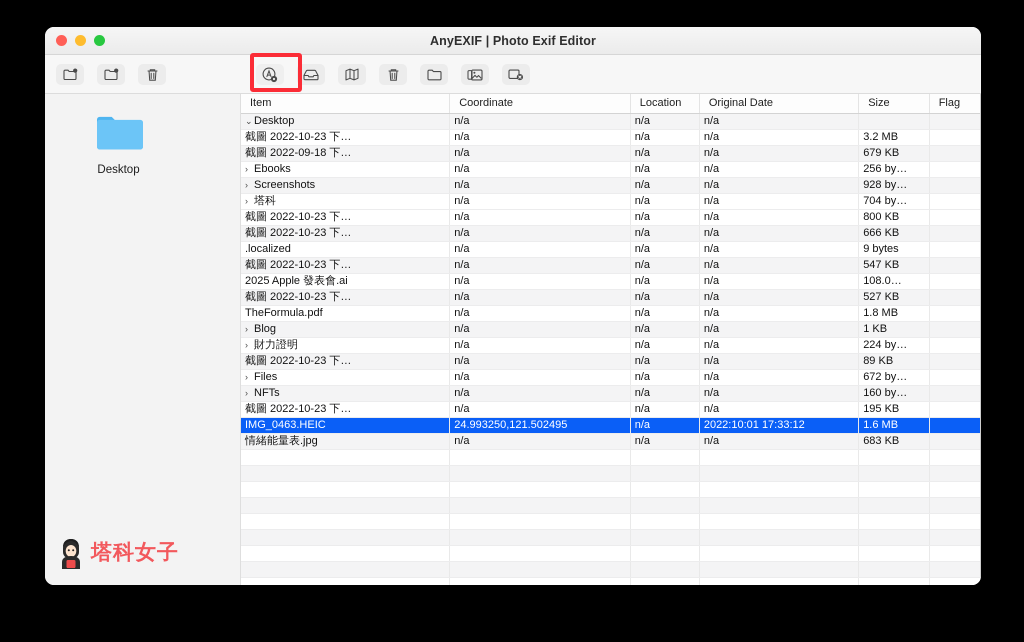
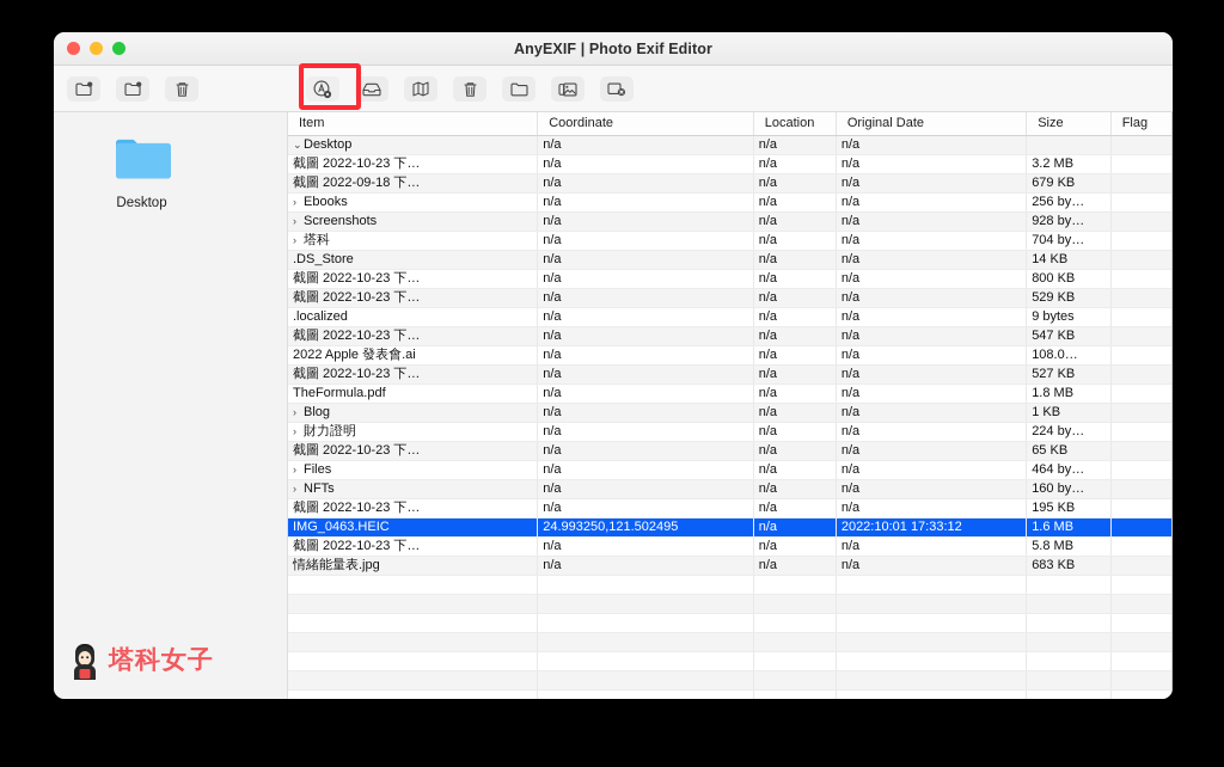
  AnyEXIF | Photo Exif Editor
  Desktop
  塔科女子
  Item	Coordinate	Location	Original Date	Size	Flag
  ⌄ Desktop	n/a	n/a	n/a
  截圖 2022-10-23 下…	n/a	n/a	n/a	3.2 MB
  截圖 2022-09-18 下…	n/a	n/a	n/a	679 KB
  › Ebooks	n/a	n/a	n/a	256 by…
  › Screenshots	n/a	n/a	n/a	928 by…
  › 塔科	n/a	n/a	n/a	704 by…
+ .DS_Store	n/a	n/a	n/a	14 KB
  截圖 2022-10-23 下…	n/a	n/a	n/a	800 KB
- 截圖 2022-10-23 下…	n/a	n/a	n/a	666 KB
+ 截圖 2022-10-23 下…	n/a	n/a	n/a	529 KB
  .localized	n/a	n/a	n/a	9 bytes
  截圖 2022-10-23 下…	n/a	n/a	n/a	547 KB
- 2025 Apple 發表會.ai	n/a	n/a	n/a	108.0…
+ 2022 Apple 發表會.ai	n/a	n/a	n/a	108.0…
  截圖 2022-10-23 下…	n/a	n/a	n/a	527 KB
  TheFormula.pdf	n/a	n/a	n/a	1.8 MB
  › Blog	n/a	n/a	n/a	1 KB
  › 財力證明	n/a	n/a	n/a	224 by…
- 截圖 2022-10-23 下…	n/a	n/a	n/a	89 KB
+ 截圖 2022-10-23 下…	n/a	n/a	n/a	65 KB
- › Files	n/a	n/a	n/a	672 by…
+ › Files	n/a	n/a	n/a	464 by…
  › NFTs	n/a	n/a	n/a	160 by…
  截圖 2022-10-23 下…	n/a	n/a	n/a	195 KB
  IMG_0463.HEIC	24.993250,121.502495	n/a	2022:10:01 17:33:12	1.6 MB
+ 截圖 2022-10-23 下…	n/a	n/a	n/a	5.8 MB
  情緒能量表.jpg	n/a	n/a	n/a	683 KB
